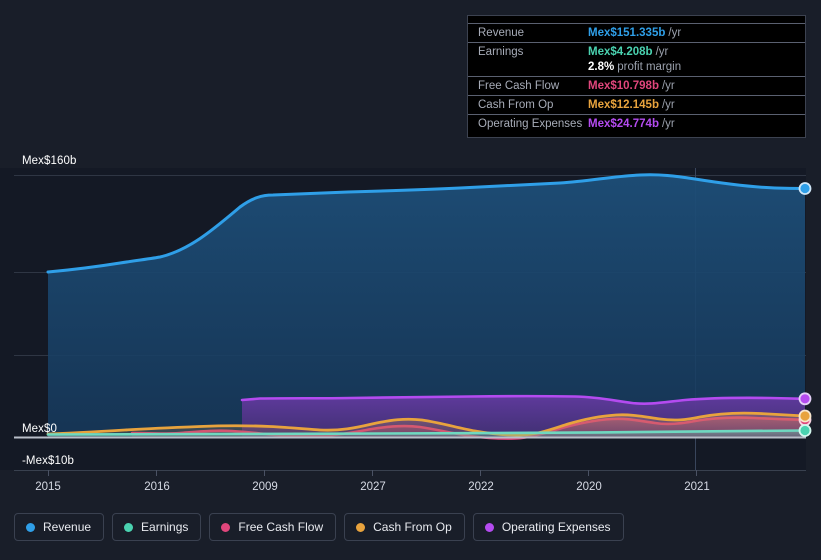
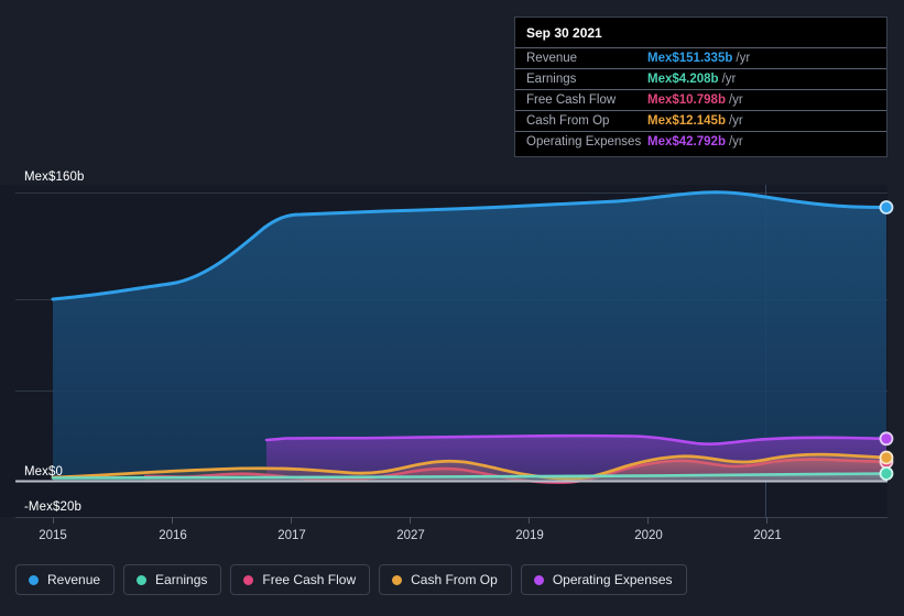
  Mex$160b
  Mex$0
- -Mex$10b
+ -Mex$20b
  2015
  2016
- 2009
+ 2017
  2027
- 2022
+ 2019
  2020
  2021
+ Sep 30 2021
  Revenue
  Mex$151.335b
  /yr
  Earnings
  Mex$4.208b
  /yr
- 2.8%
- profit margin
  Free Cash Flow
  Mex$10.798b
  /yr
  Cash From Op
  Mex$12.145b
  /yr
  Operating Expenses
- Mex$24.774b
+ Mex$42.792b
  /yr
  Revenue
  Earnings
  Free Cash Flow
  Cash From Op
  Operating Expenses
